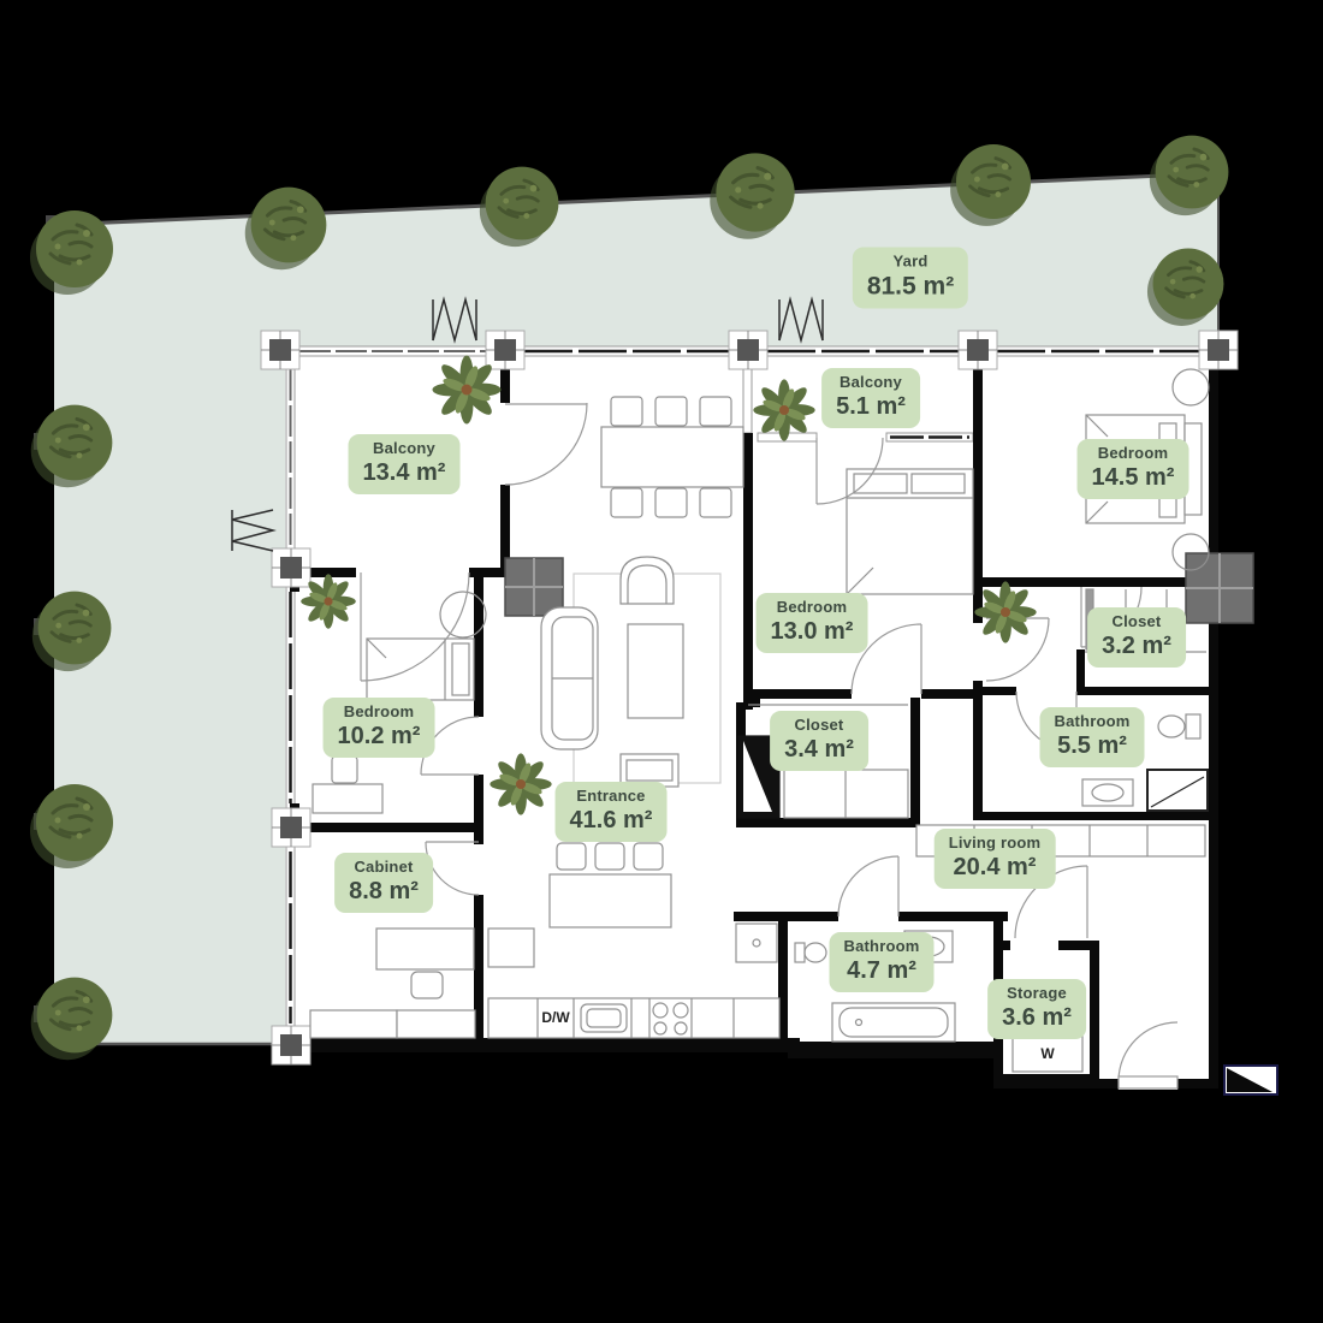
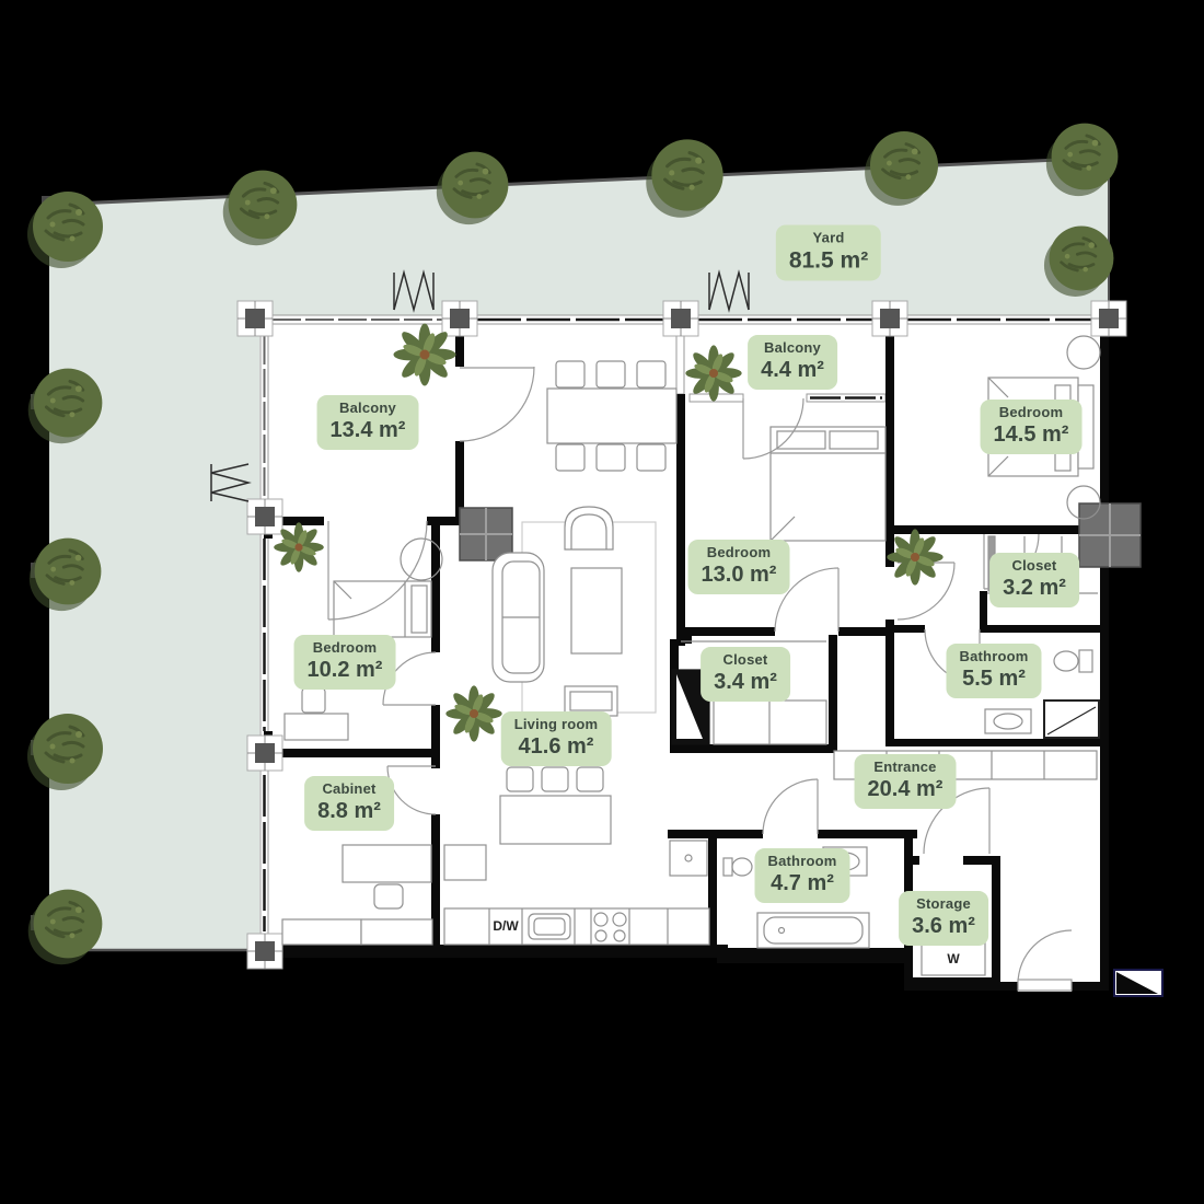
  Yard
  81.5 m²
  Balcony
  13.4 m²
  Balcony
- 5.1 m²
+ 4.4 m²
  Bedroom
  14.5 m²
  Bedroom
  13.0 m²
  Closet
  3.2 m²
  Bedroom
  10.2 m²
  Closet
  3.4 m²
  Bathroom
  5.5 m²
- Entrance
+ Living room
  41.6 m²
  Cabinet
  8.8 m²
- Living room
+ Entrance
  20.4 m²
  Bathroom
  4.7 m²
  Storage
  3.6 m²
  D/W
  W
